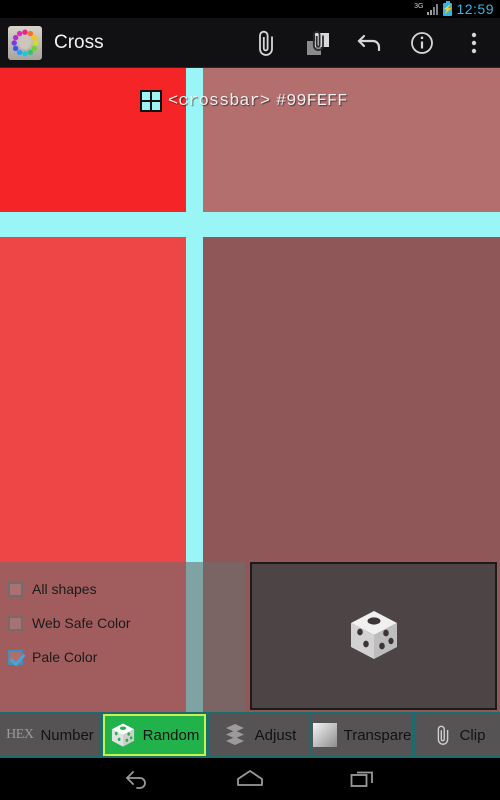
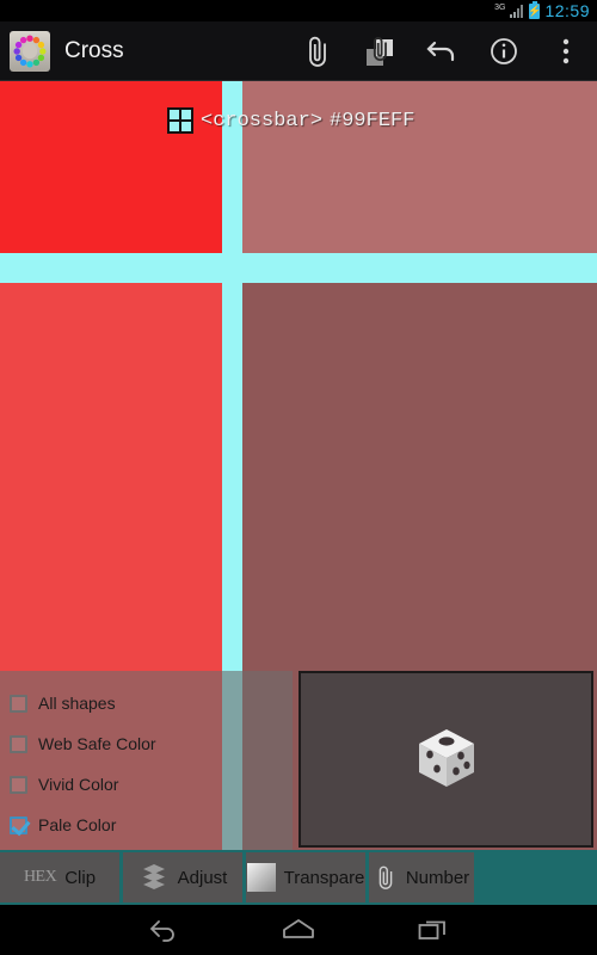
  ⚡
  12:59
  Cross
  <crossbar>
  #99FEFF
  All shapes
  Web Safe Color
+ Vivid Color
  Pale Color
  HEX
- Number
+ Clip
- Random
  Adjust
  Transpare
- Clip
+ Number
